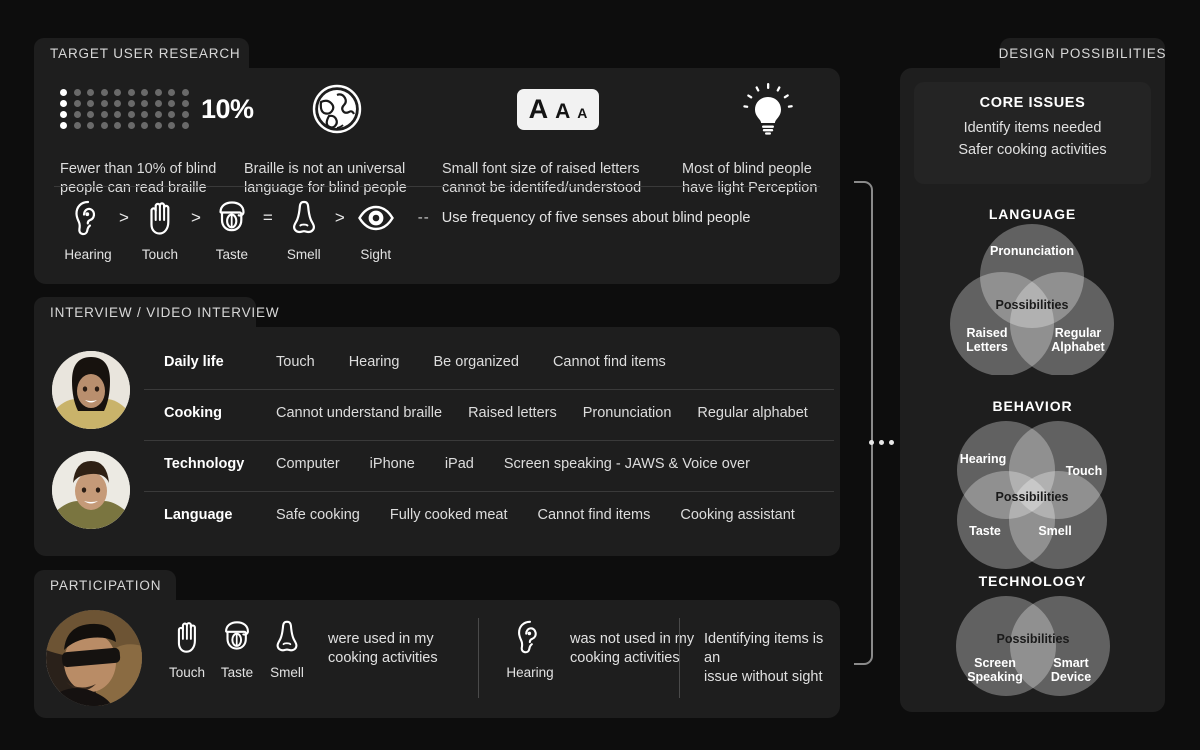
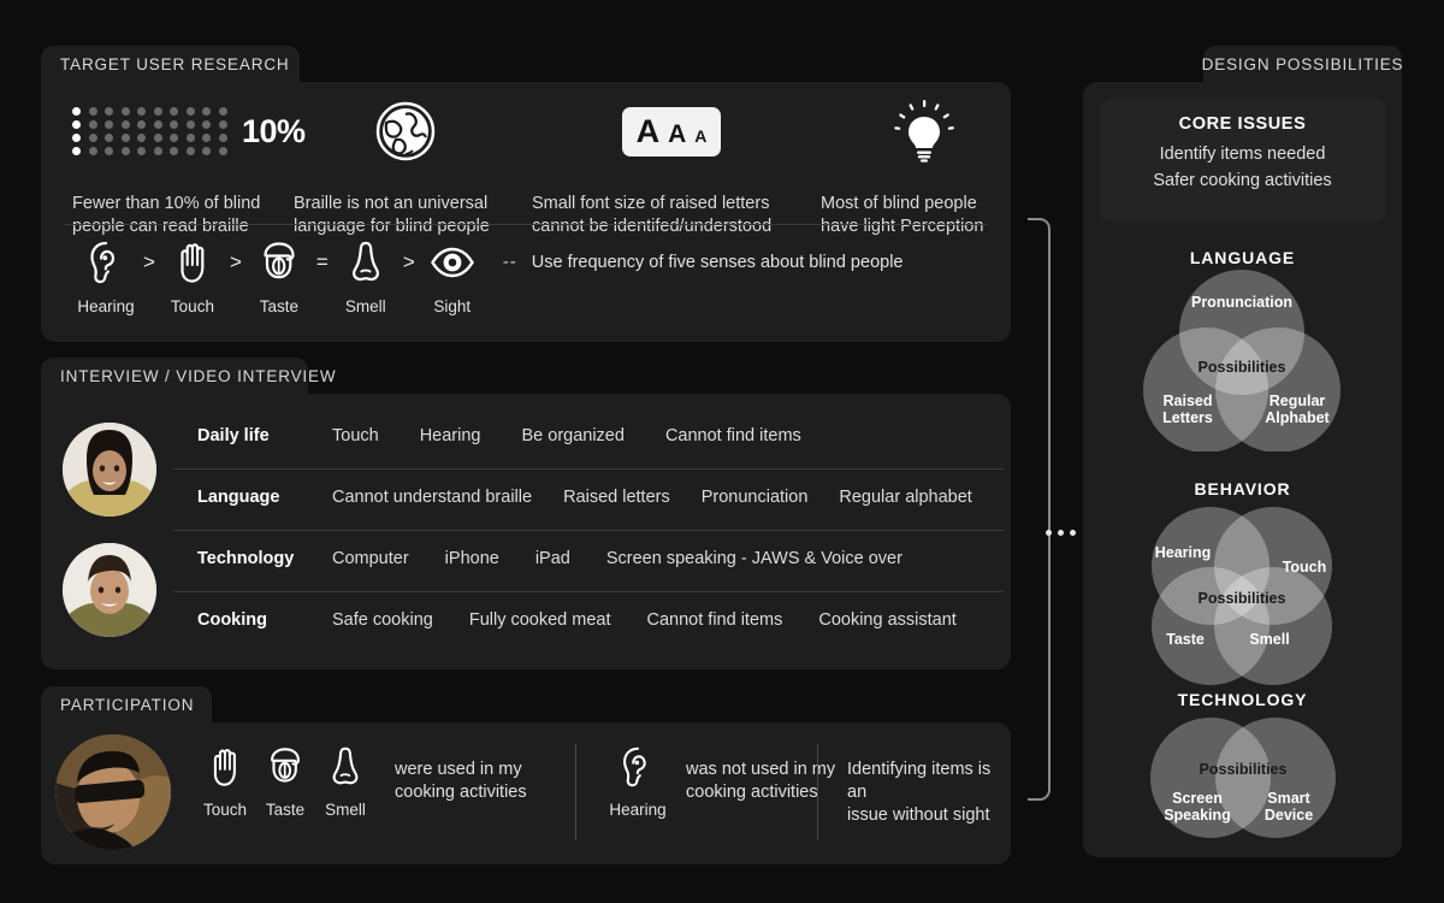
  TARGET USER RESEARCH
  10%
  Fewer than 10% of blind
  people can read braille
  Braille is not an universal
  language for blind people
  A
  A
  A
  Small font size of raised letters
  cannot be identifed/understood
  Most of blind people
  have light Perception
  Hearing
  >
  Touch
  >
  Taste
  =
  Smell
  >
  Sight
  --
  Use frequency of five senses about blind people
  INTERVIEW / VIDEO INTERVIEW
  Daily life
  Touch
  Hearing
  Be organized
  Cannot find items
- Cooking
+ Language
  Cannot understand braille
  Raised letters
  Pronunciation
  Regular alphabet
  Technology
  Computer
  iPhone
  iPad
  Screen speaking - JAWS & Voice over
- Language
+ Cooking
  Safe cooking
  Fully cooked meat
  Cannot find items
  Cooking assistant
  PARTICIPATION
  Touch
  Taste
  Smell
  were used in my
  cooking activities
  Hearing
  was not used in my
  cooking activities
  Identifying items is an
  issue without sight
  DESIGN POSSIBILITIES
  CORE ISSUES
  Identify items needed
  Safer cooking activities
  LANGUAGE
  Pronunciation
  Possibilities
  Raised
  Letters
  Regular
  Alphabet
  BEHAVIOR
  Hearing
  Touch
  Possibilities
  Taste
  Smell
  TECHNOLOGY
  Possibilities
  Screen
  Speaking
  Smart
  Device
